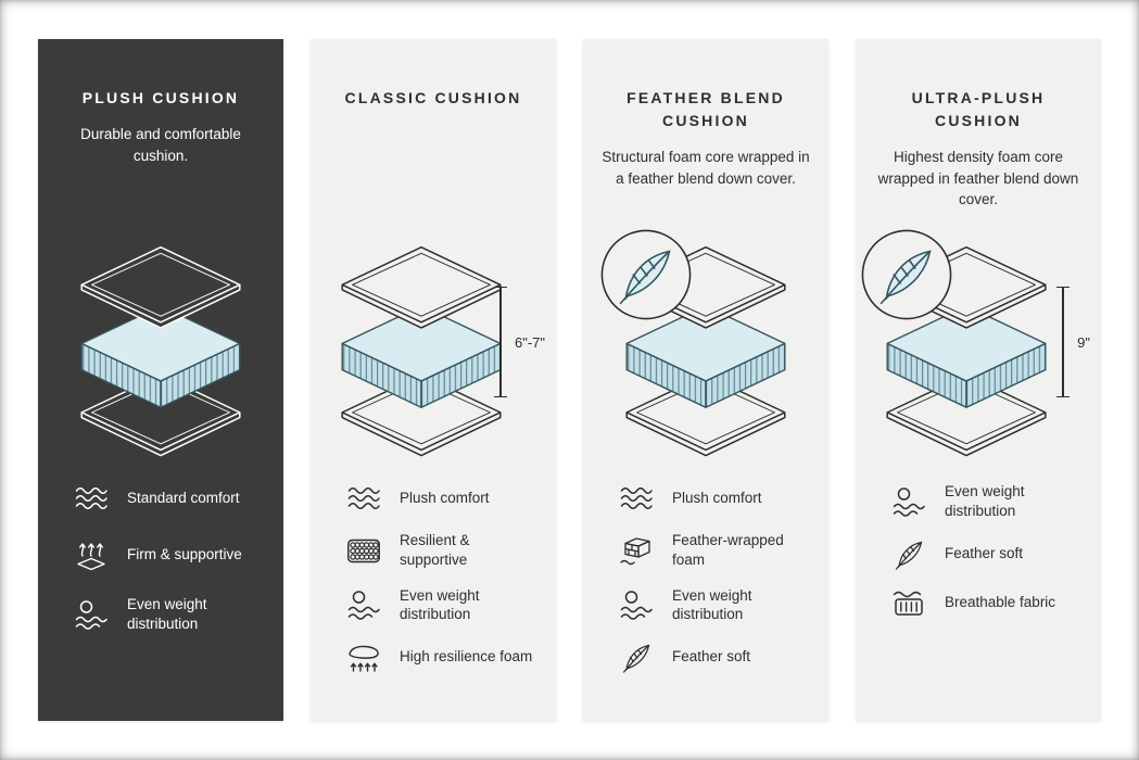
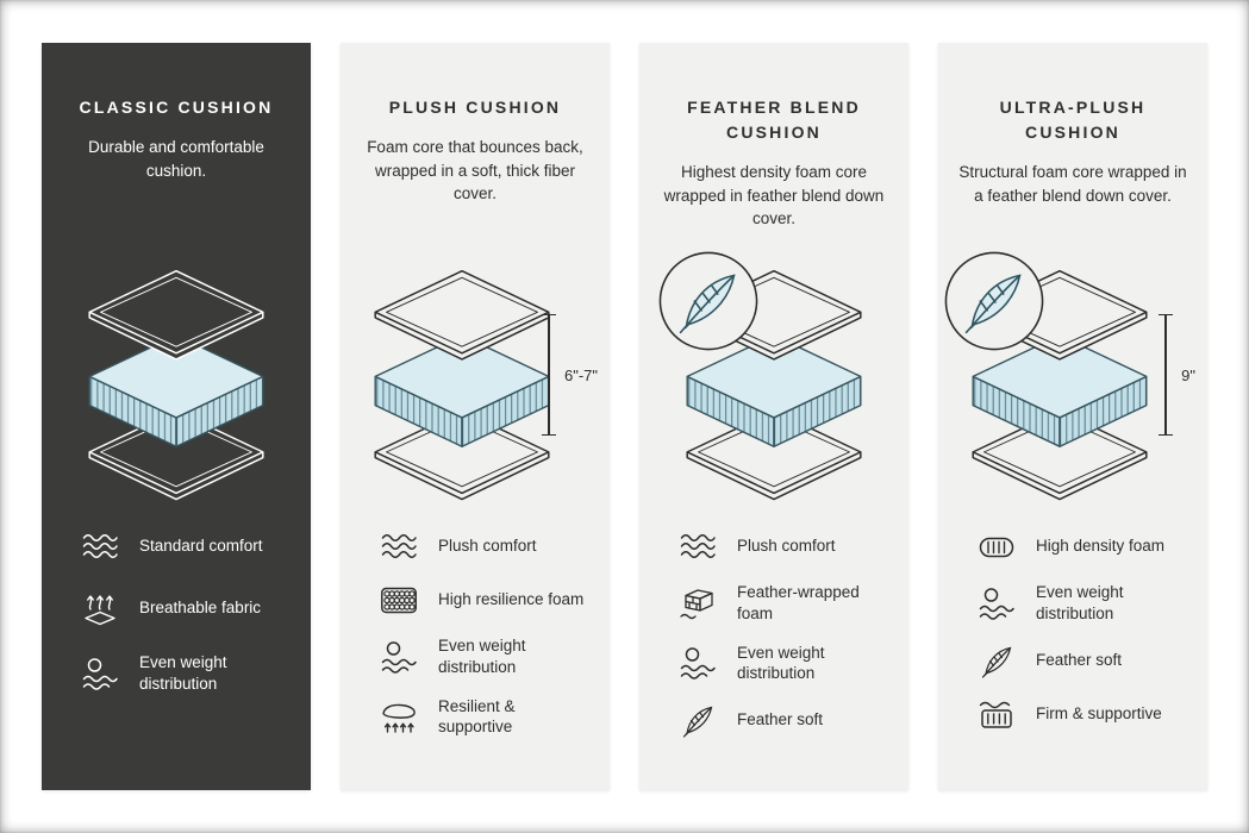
- PLUSH CUSHION
+ CLASSIC CUSHION
  Durable and comfortable cushion.
  Standard comfort
- Firm & supportive
+ Breathable fabric
  Even weight distribution
- CLASSIC CUSHION
+ PLUSH CUSHION
+ Foam core that bounces back, wrapped in a soft, thick fiber cover.
  6"-7"
  Plush comfort
- Resilient & supportive
+ High resilience foam
  Even weight distribution
- High resilience foam
+ Resilient & supportive
  FEATHER BLEND CUSHION
- Structural foam core wrapped in a feather blend down cover.
+ Highest density foam core wrapped in feather blend down cover.
  Plush comfort
  Feather-wrapped foam
  Even weight distribution
  Feather soft
  ULTRA-PLUSH CUSHION
- Highest density foam core wrapped in feather blend down cover.
+ Structural foam core wrapped in a feather blend down cover.
  9"
+ High density foam
  Even weight distribution
  Feather soft
- Breathable fabric
+ Firm & supportive
